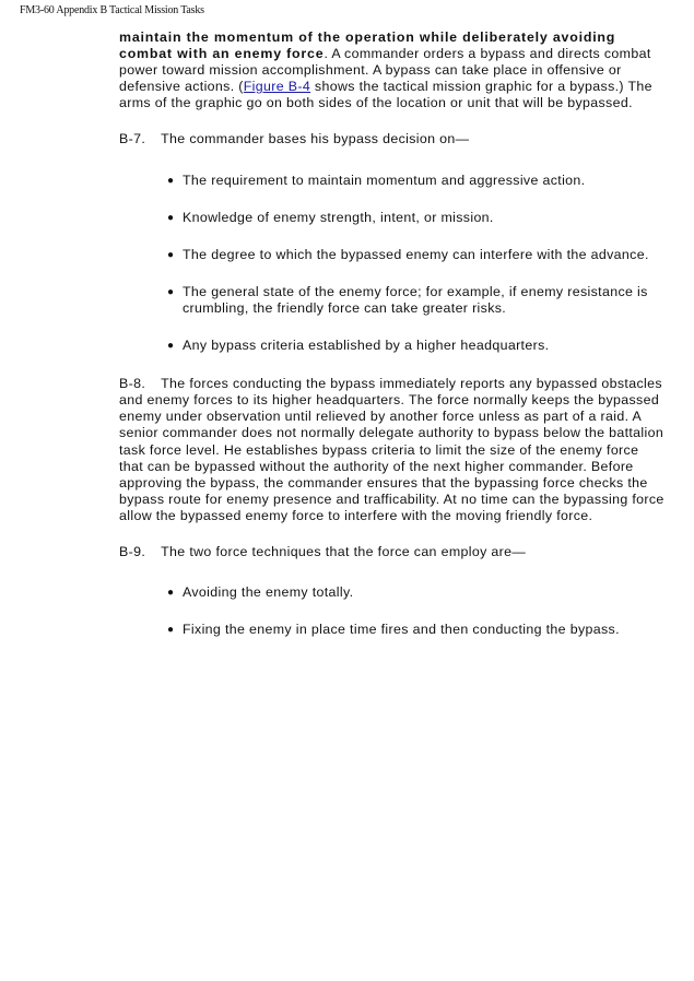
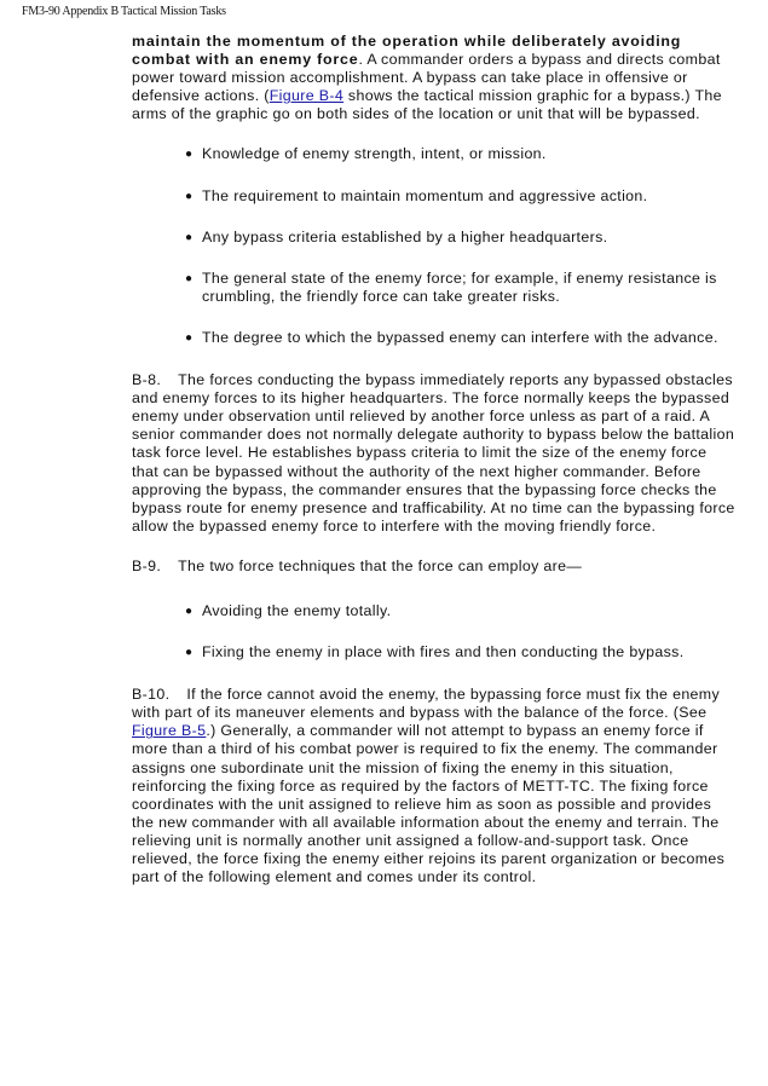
- FM3-60 Appendix B Tactical Mission Tasks
+ FM3-90 Appendix B Tactical Mission Tasks
  maintain the momentum of the operation while deliberately avoiding combat with an enemy force. A commander orders a bypass and directs combat power toward mission accomplishment. A bypass can take place in offensive or defensive actions. (Figure B-4 shows the tactical mission graphic for a bypass.) The arms of the graphic go on both sides of the location or unit that will be bypassed.
- B-7. The commander bases his bypass decision on—
  ●
- The requirement to maintain momentum and aggressive action.
+ Knowledge of enemy strength, intent, or mission.
  ●
- Knowledge of enemy strength, intent, or mission.
+ The requirement to maintain momentum and aggressive action.
  ●
- The degree to which the bypassed enemy can interfere with the advance.
+ Any bypass criteria established by a higher headquarters.
  ●
  The general state of the enemy force; for example, if enemy resistance is crumbling, the friendly force can take greater risks.
  ●
- Any bypass criteria established by a higher headquarters.
+ The degree to which the bypassed enemy can interfere with the advance.
  B-8. The forces conducting the bypass immediately reports any bypassed obstacles and enemy forces to its higher headquarters. The force normally keeps the bypassed enemy under observation until relieved by another force unless as part of a raid. A senior commander does not normally delegate authority to bypass below the battalion task force level. He establishes bypass criteria to limit the size of the enemy force that can be bypassed without the authority of the next higher commander. Before approving the bypass, the commander ensures that the bypassing force checks the bypass route for enemy presence and trafficability. At no time can the bypassing force allow the bypassed enemy force to interfere with the moving friendly force.
  B-9. The two force techniques that the force can employ are—
  ●
  Avoiding the enemy totally.
  ●
- Fixing the enemy in place time fires and then conducting the bypass.
+ Fixing the enemy in place with fires and then conducting the bypass.
+ B-10. If the force cannot avoid the enemy, the bypassing force must fix the enemy with part of its maneuver elements and bypass with the balance of the force. (See Figure B-5.) Generally, a commander will not attempt to bypass an enemy force if more than a third of his combat power is required to fix the enemy. The commander assigns one subordinate unit the mission of fixing the enemy in this situation, reinforcing the fixing force as required by the factors of METT-TC. The fixing force coordinates with the unit assigned to relieve him as soon as possible and provides the new commander with all available information about the enemy and terrain. The relieving unit is normally another unit assigned a follow-and-support task. Once relieved, the force fixing the enemy either rejoins its parent organization or becomes part of the following element and comes under its control.
